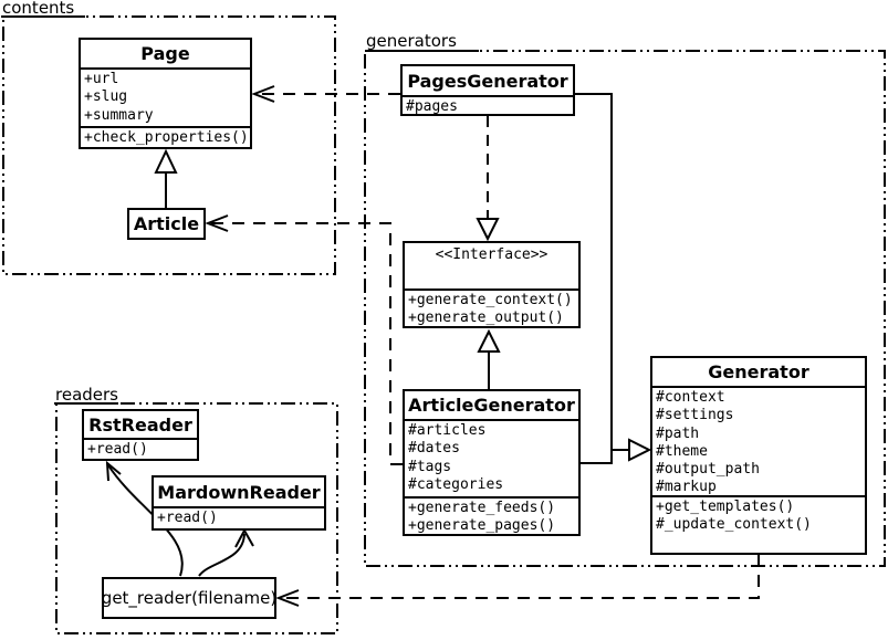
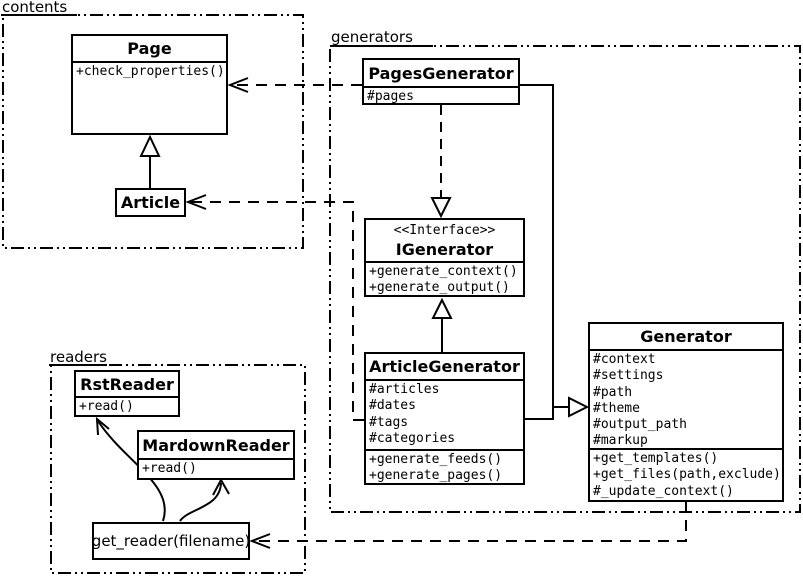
  contents
  generators
  readers
  Page
- +url
- +slug
- +summary
  +check_properties()
  Article
  PagesGenerator
  #pages
  <<Interface>>
+ IGenerator
  +generate_context()
  +generate_output()
  ArticleGenerator
  #articles
  #dates
  #tags
  #categories
  +generate_feeds()
  +generate_pages()
  Generator
  #context
  #settings
  #path
  #theme
  #output_path
  #markup
  +get_templates()
+ +get_files(path,exclude)
  #_update_context()
  RstReader
  +read()
  MardownReader
  +read()
  get_reader(filename)
